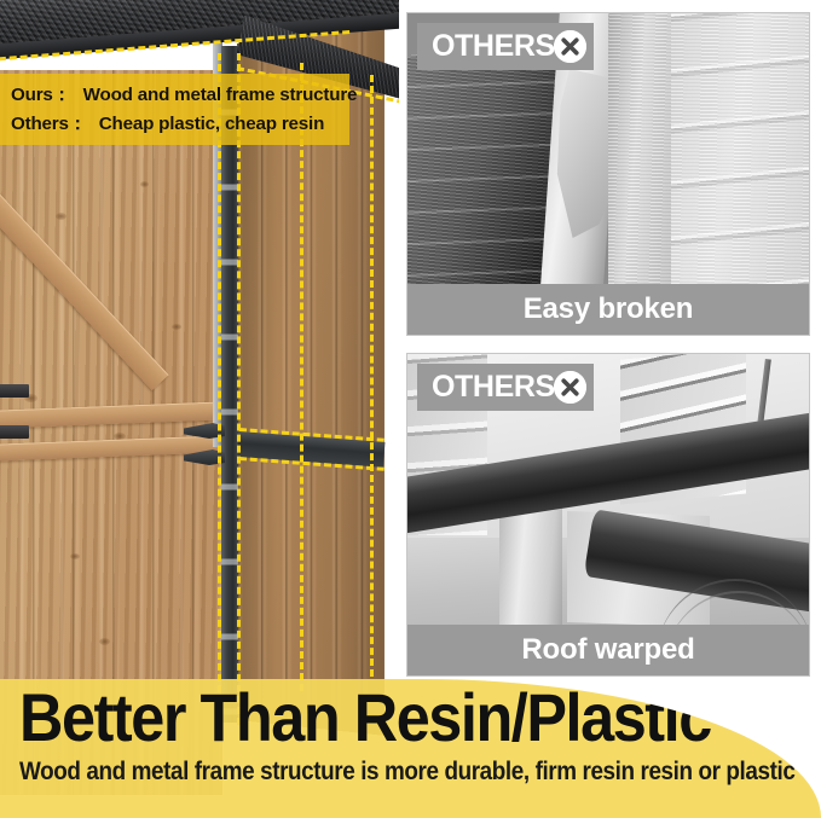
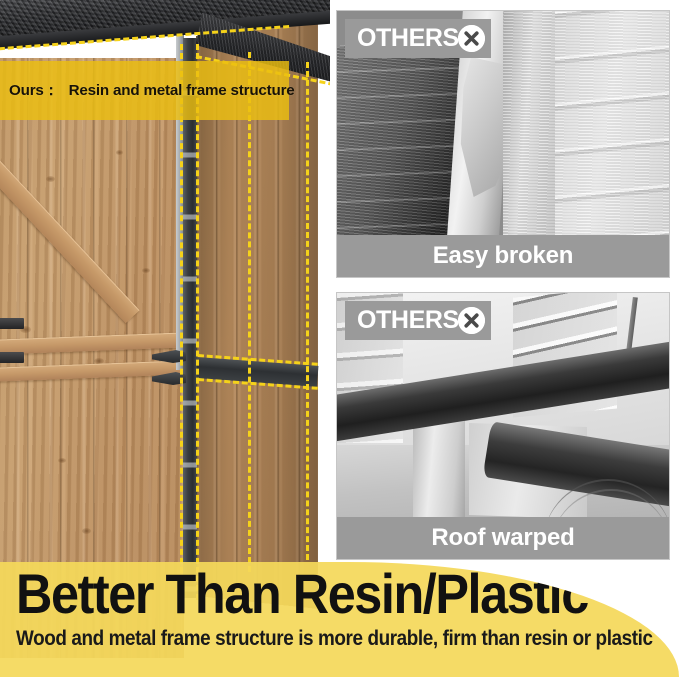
- Ours： Wood and metal frame structure
+ Ours： Resin and metal frame structure
- Others： Cheap plastic, cheap resin
  OTHERS
  Easy broken
  OTHERS
  Roof warped
  Better Than Resin/Plastic
- Wood and metal frame structure is more durable, firm resin resin or plastic
+ Wood and metal frame structure is more durable, firm than resin or plastic
